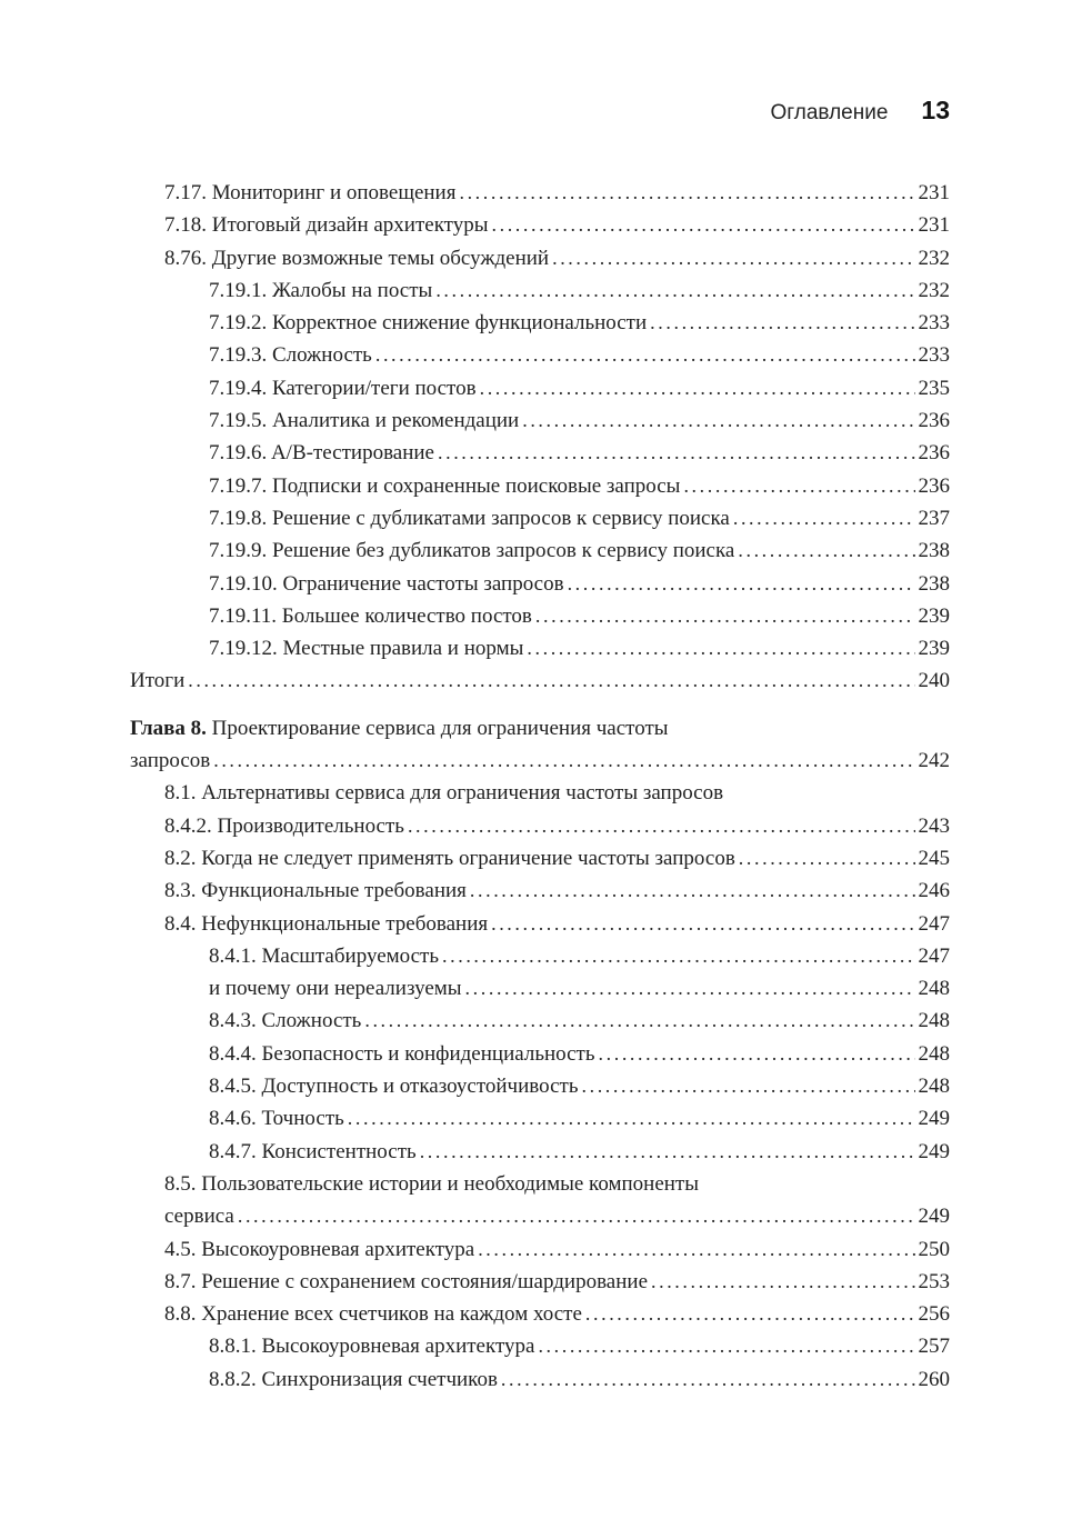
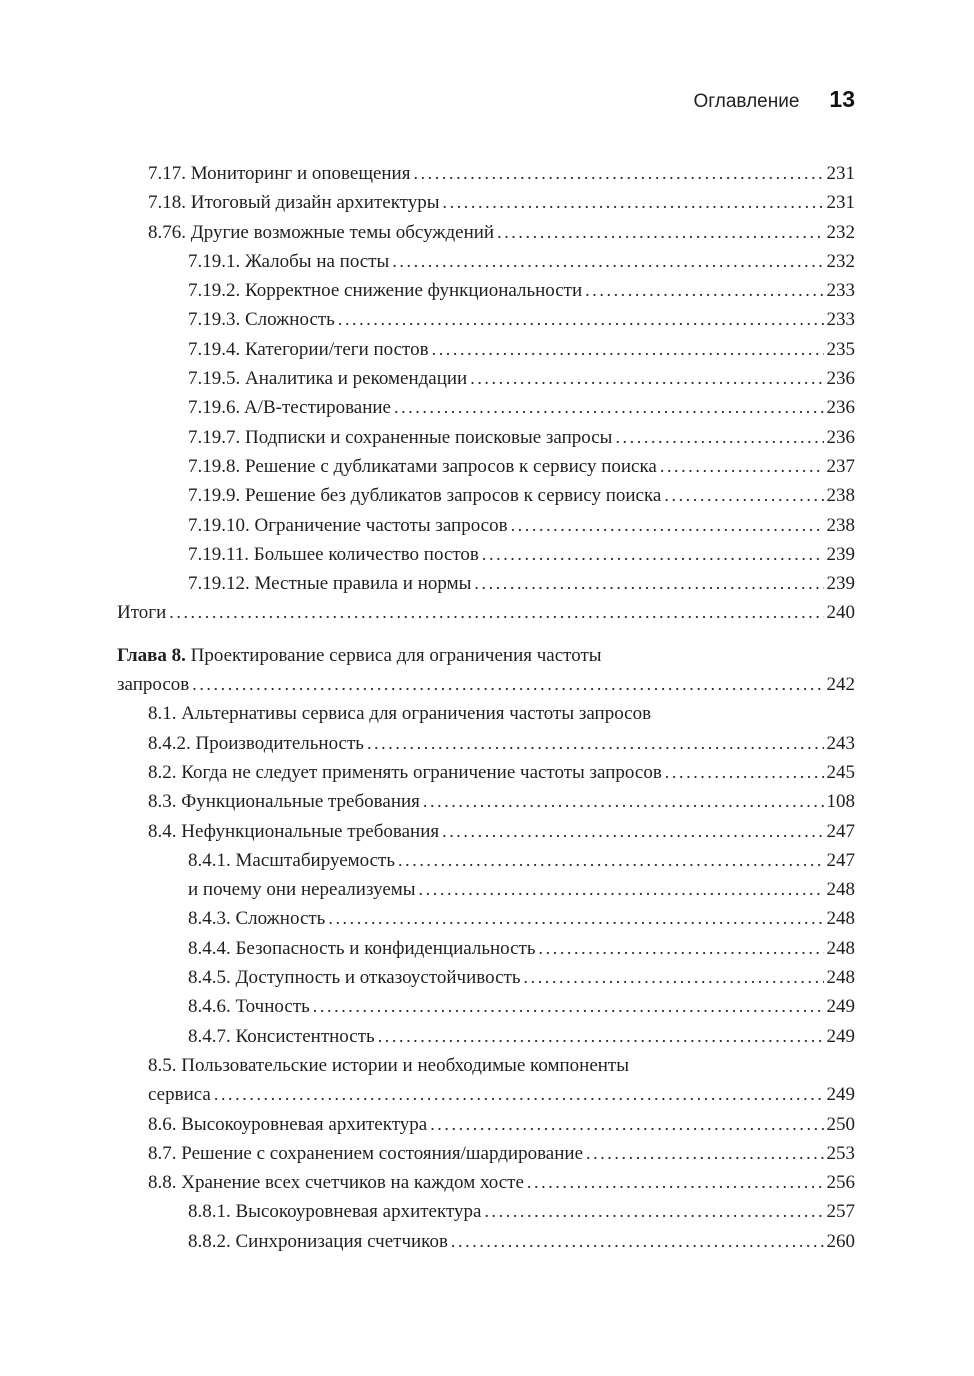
  Оглавление
  13
  7.17. Мониторинг и оповещения
  231
  7.18. Итоговый дизайн архитектуры
  231
  8.76. Другие возможные темы обсуждений
  232
  7.19.1. Жалобы на посты
  232
  7.19.2. Корректное снижение функциональности
  233
  7.19.3. Сложность
  233
  7.19.4. Категории/теги постов
  235
  7.19.5. Аналитика и рекомендации
  236
  7.19.6. A/B-тестирование
  236
  7.19.7. Подписки и сохраненные поисковые запросы
  236
  7.19.8. Решение с дубликатами запросов к сервису поиска
  237
  7.19.9. Решение без дубликатов запросов к сервису поиска
  238
  7.19.10. Ограничение частоты запросов
  238
  7.19.11. Большее количество постов
  239
  7.19.12. Местные правила и нормы
  239
  Итоги
  240
  Глава 8. Проектирование сервиса для ограничения частоты
  запросов
  242
  8.1. Альтернативы сервиса для ограничения частоты запросов
  8.4.2. Производительность
  243
  8.2. Когда не следует применять ограничение частоты запросов
  245
  8.3. Функциональные требования
- 246
+ 108
  8.4. Нефункциональные требования
  247
  8.4.1. Масштабируемость
  247
  и почему они нереализуемы
  248
  8.4.3. Сложность
  248
  8.4.4. Безопасность и конфиденциальность
  248
  8.4.5. Доступность и отказоустойчивость
  248
  8.4.6. Точность
  249
  8.4.7. Консистентность
  249
  8.5. Пользовательские истории и необходимые компоненты
  сервиса
  249
- 4.5. Высокоуровневая архитектура
+ 8.6. Высокоуровневая архитектура
  250
  8.7. Решение с сохранением состояния/шардирование
  253
  8.8. Хранение всех счетчиков на каждом хосте
  256
  8.8.1. Высокоуровневая архитектура
  257
  8.8.2. Синхронизация счетчиков
  260
